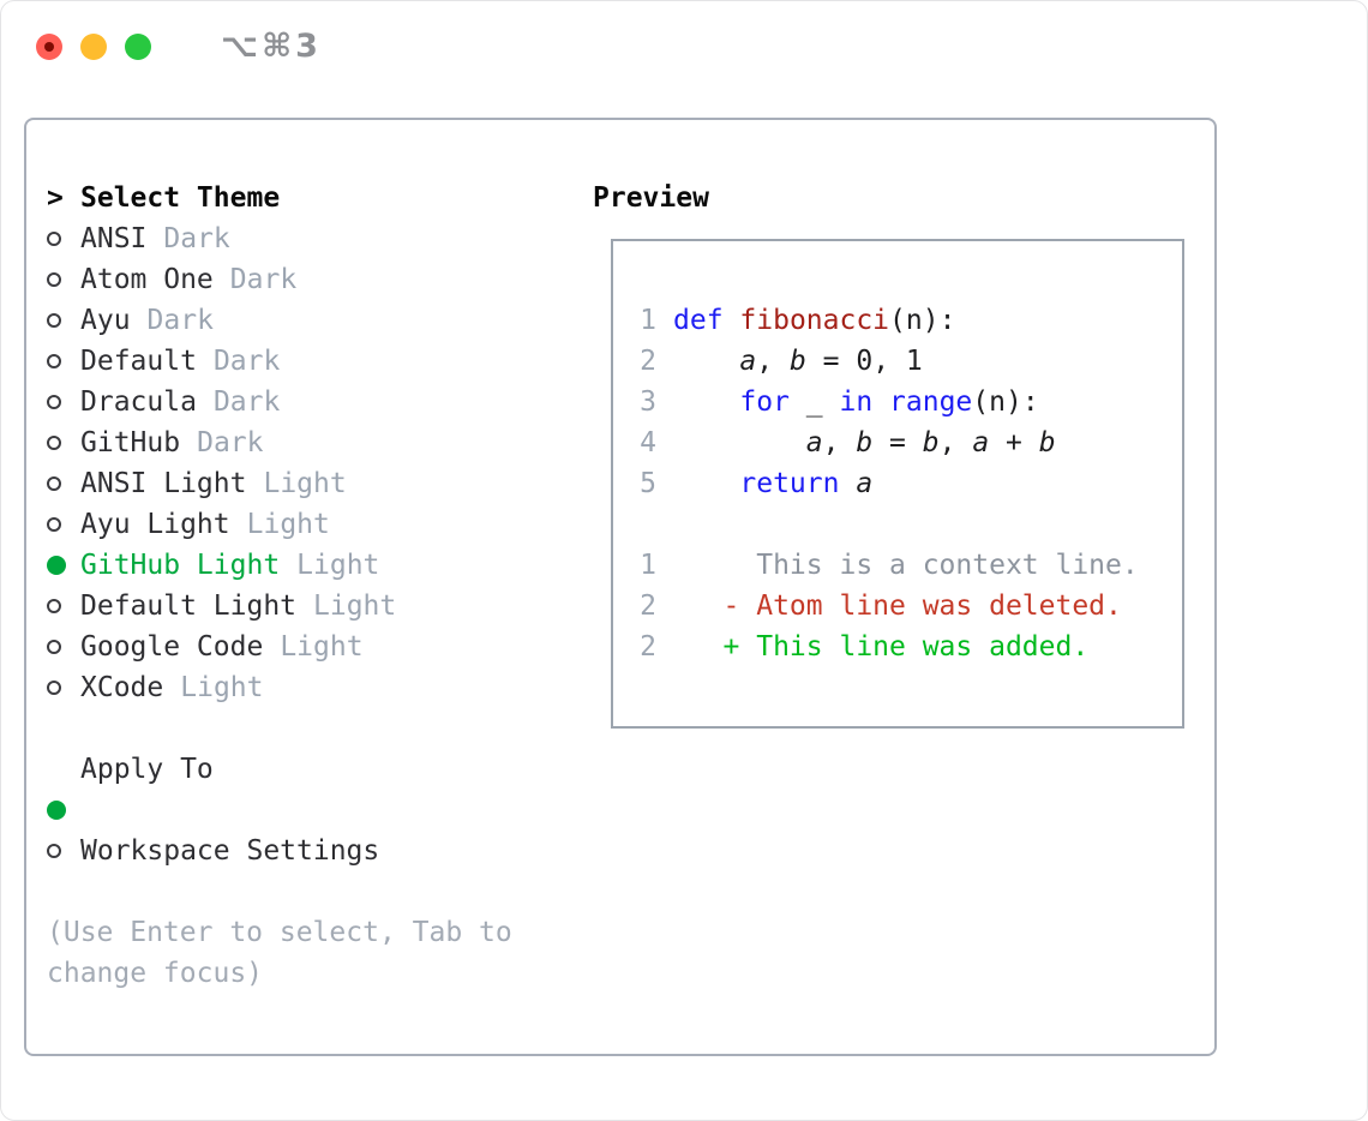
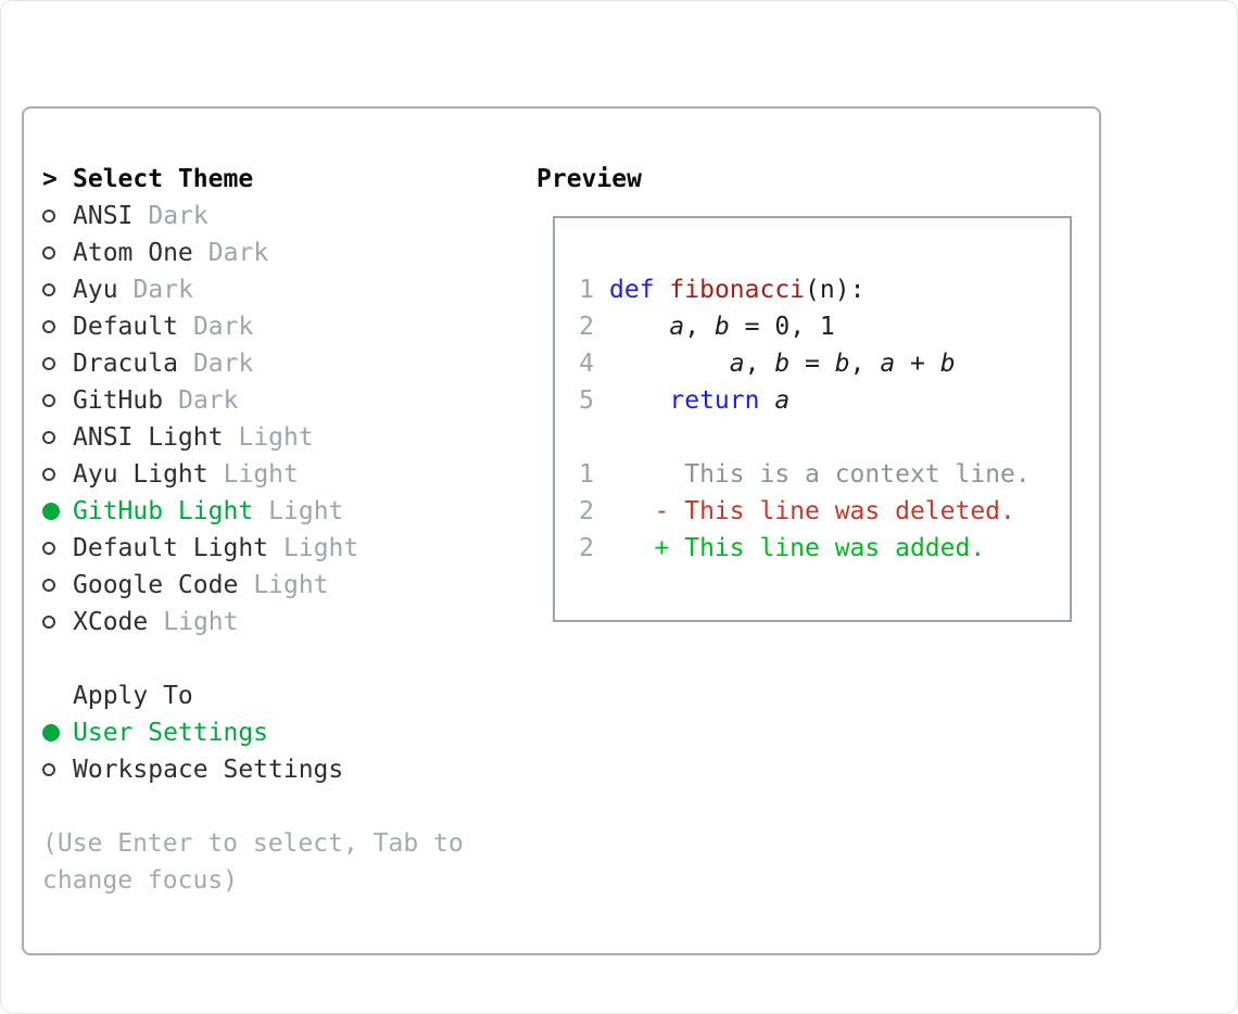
- ⌥⌘3
  >
  Select Theme
  ANSI
  Dark
  Atom One
  Dark
  Ayu
  Dark
  Default
  Dark
  Dracula
  Dark
  GitHub
  Dark
  ANSI Light
  Light
  Ayu Light
  Light
  GitHub Light
  Light
  Default Light
  Light
  Google Code
  Light
  XCode
  Light
  Apply To
+ User Settings
  Workspace Settings
  (Use Enter to select, Tab to change focus)
  Preview
  1
  def fibonacci(n):
  2
  a, b = 0, 1
- 3
- for _ in range(n):
  4
  a, b = b, a + b
  5
  return a
  1
  This is a context line.
  2
- - Atom line was deleted.
+ - This line was deleted.
  2
  + This line was added.
